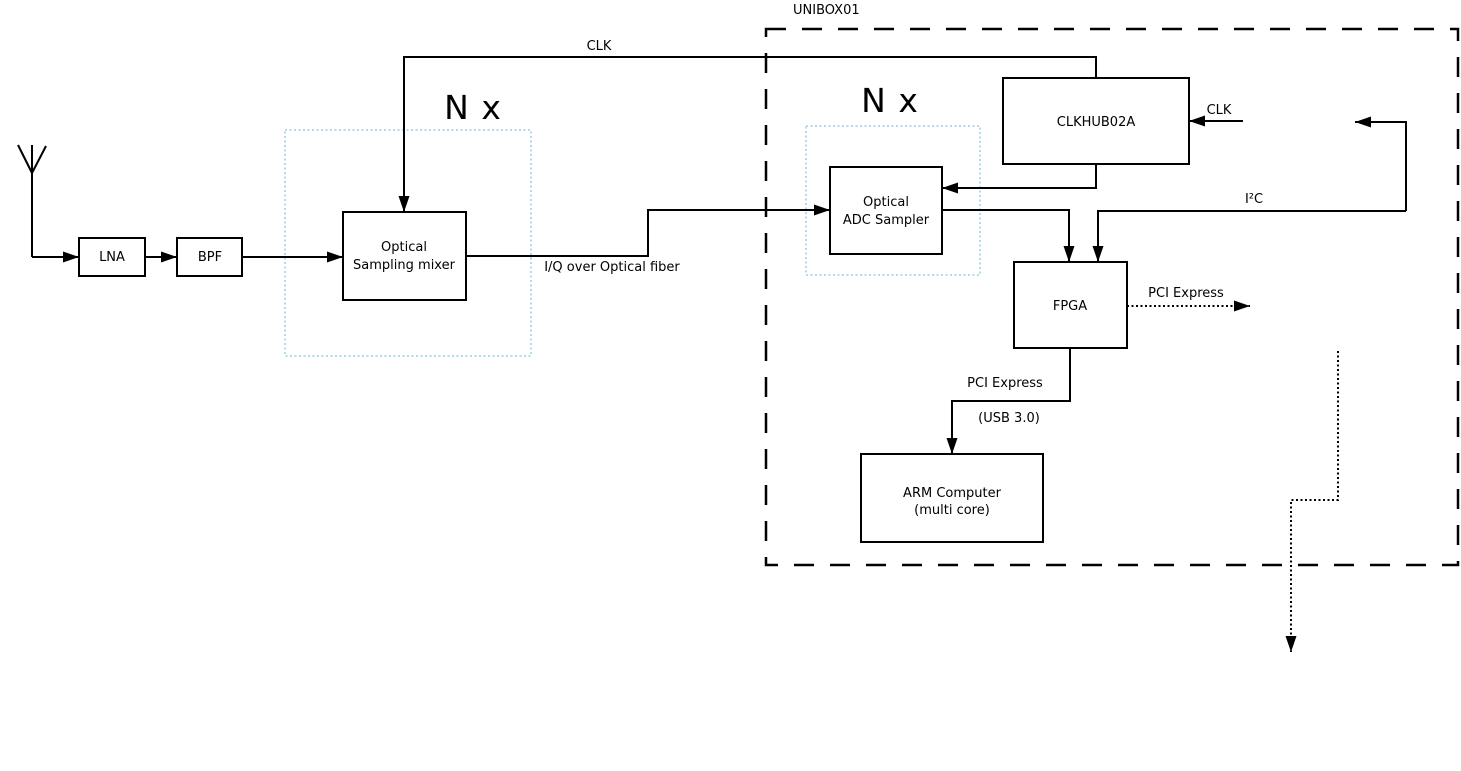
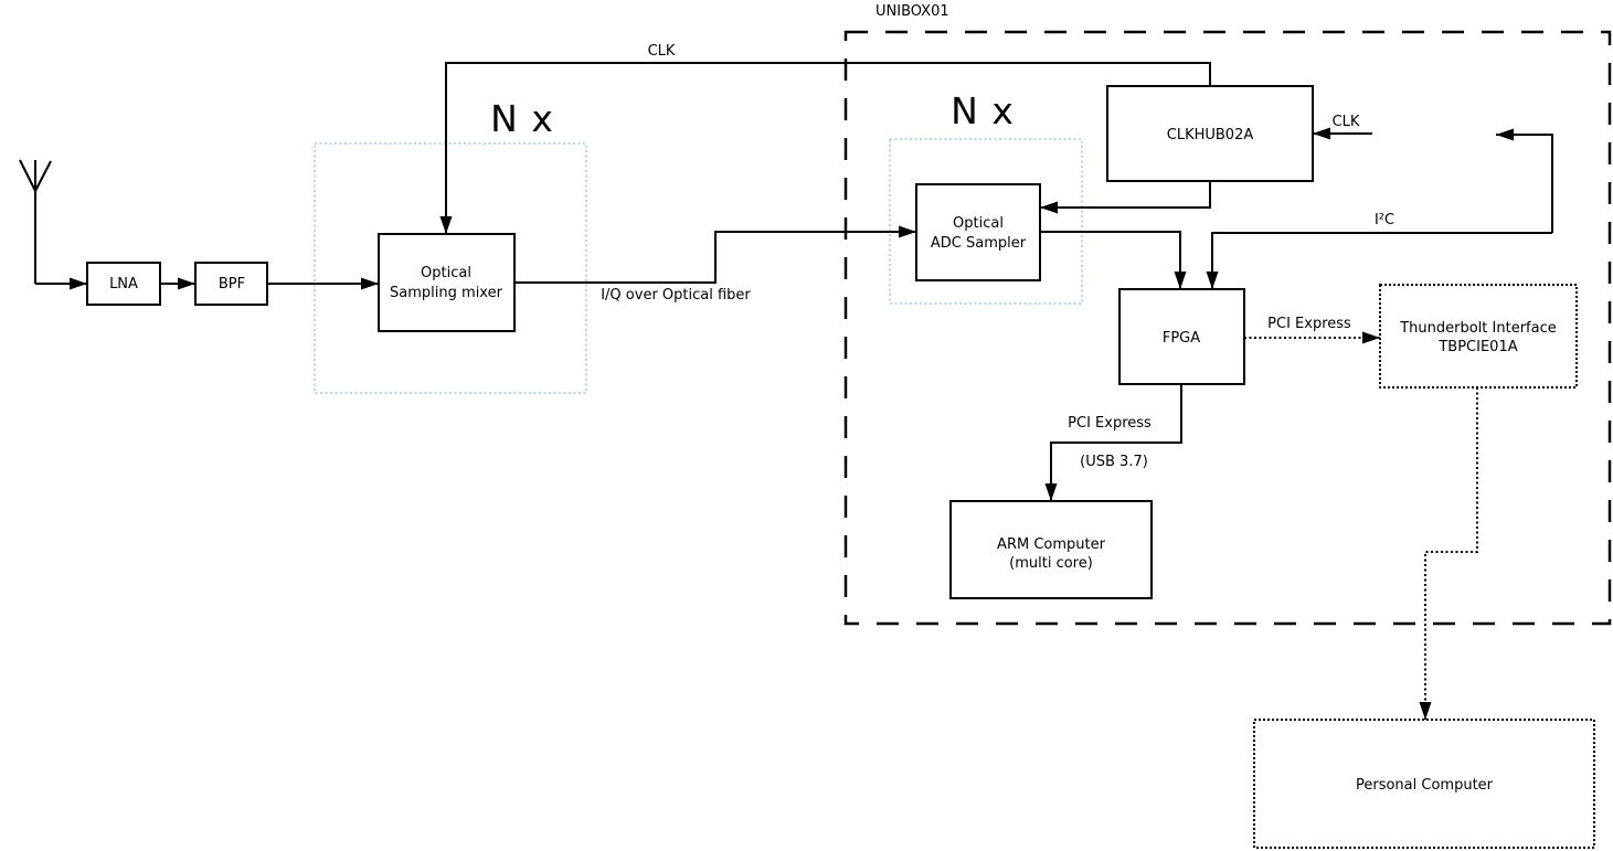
  UNIBOX01
  N x
  N x
  CLK
  I/Q over Optical fiber
  CLK
  I²C
  PCI Express
  PCI Express
- (USB 3.0)
+ (USB 3.7)
  LNA
  BPF
  Optical
  Sampling mixer
  Optical
  ADC Sampler
  CLKHUB02A
  FPGA
  ARM Computer
  (multi core)
+ Thunderbolt Interface
+ TBPCIE01A
+ Personal Computer
